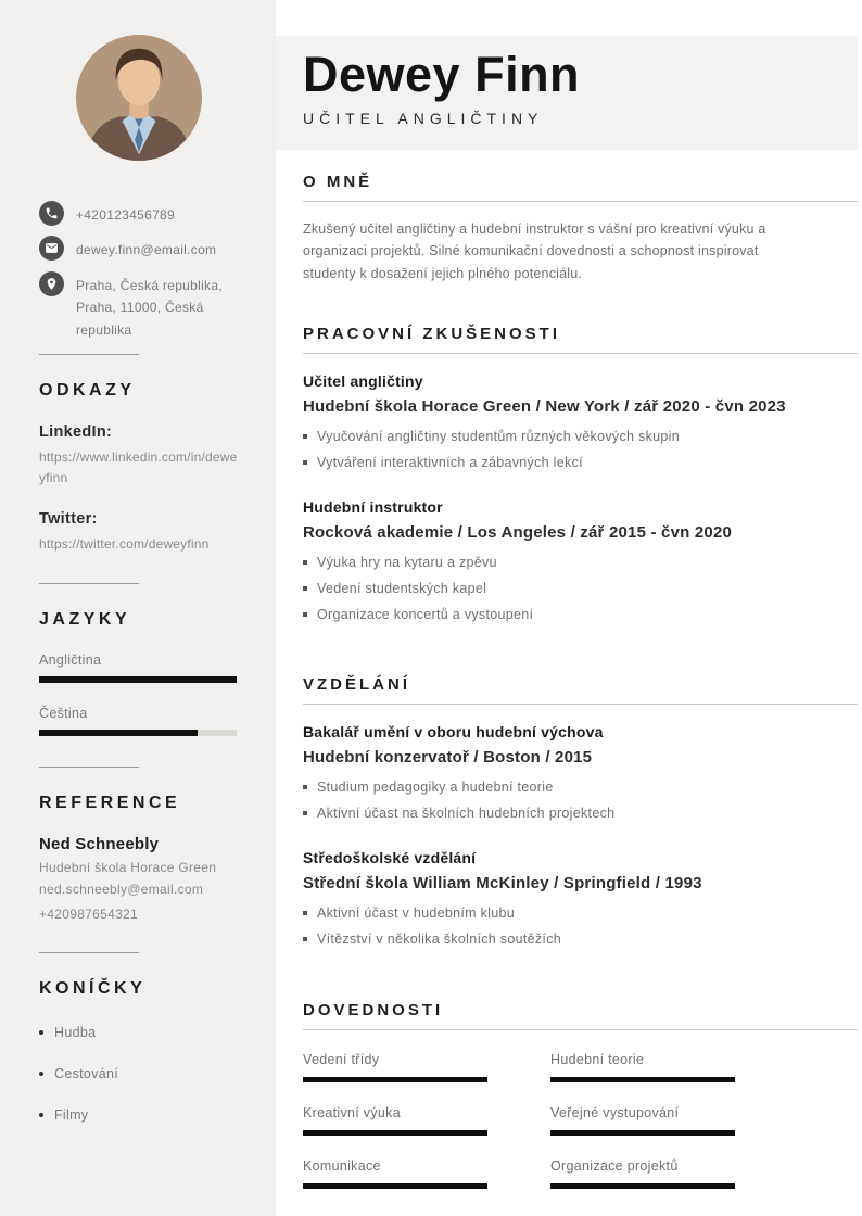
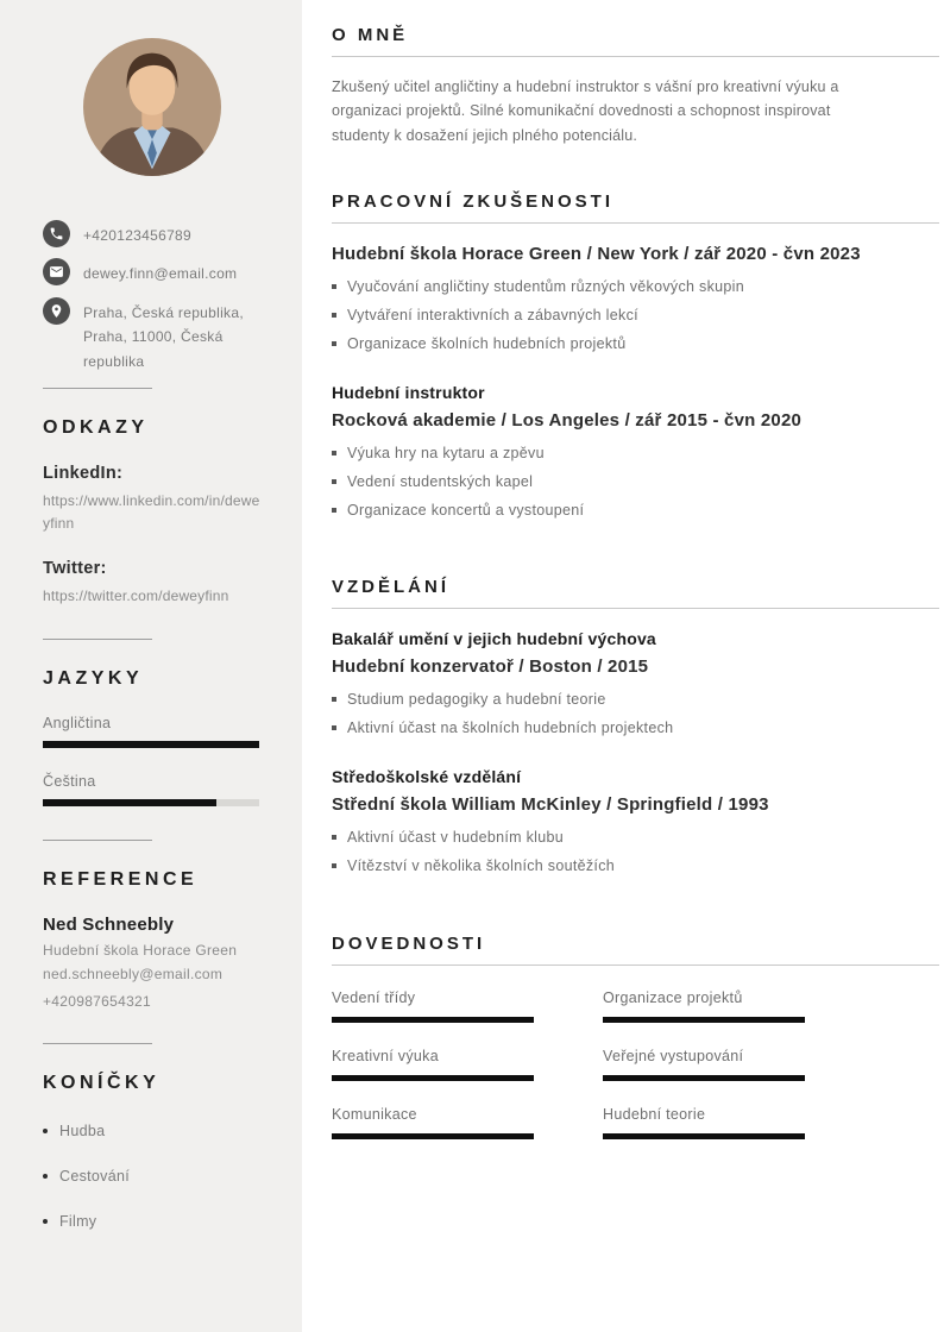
  +420123456789
  dewey.finn@email.com
  Praha, Česká republika, Praha, 11000, Česká republika
  ODKAZY
  LinkedIn:
  https://www.linkedin.com/in/deweyfinn
  Twitter:
  https://twitter.com/deweyfinn
  JAZYKY
  Angličtina
  Čeština
  REFERENCE
  Ned Schneebly
  Hudební škola Horace Green
  ned.schneebly@email.com
  +420987654321
  KONÍČKY
  Hudba
  Cestování
  Filmy
- Dewey Finn
- UČITEL ANGLIČTINY
  O MNĚ
  Zkušený učitel angličtiny a hudební instruktor s vášní pro kreativní výuku a organizaci projektů. Silné komunikační dovednosti a schopnost inspirovat studenty k dosažení jejich plného potenciálu.
  PRACOVNÍ ZKUŠENOSTI
- Učitel angličtiny
  Hudební škola Horace Green / New York / zář 2020 - čvn 2023
  Vyučování angličtiny studentům různých věkových skupin
  Vytváření interaktivních a zábavných lekcí
+ Organizace školních hudebních projektů
  Hudební instruktor
  Rocková akademie / Los Angeles / zář 2015 - čvn 2020
  Výuka hry na kytaru a zpěvu
  Vedení studentských kapel
  Organizace koncertů a vystoupení
  VZDĚLÁNÍ
- Bakalář umění v oboru hudební výchova
+ Bakalář umění v jejich hudební výchova
  Hudební konzervatoř / Boston / 2015
  Studium pedagogiky a hudební teorie
  Aktivní účast na školních hudebních projektech
  Středoškolské vzdělání
  Střední škola William McKinley / Springfield / 1993
  Aktivní účast v hudebním klubu
  Vítězství v několika školních soutěžích
  DOVEDNOSTI
  Vedení třídy
- Hudební teorie
+ Organizace projektů
  Kreativní výuka
  Veřejné vystupování
  Komunikace
- Organizace projektů
+ Hudební teorie
